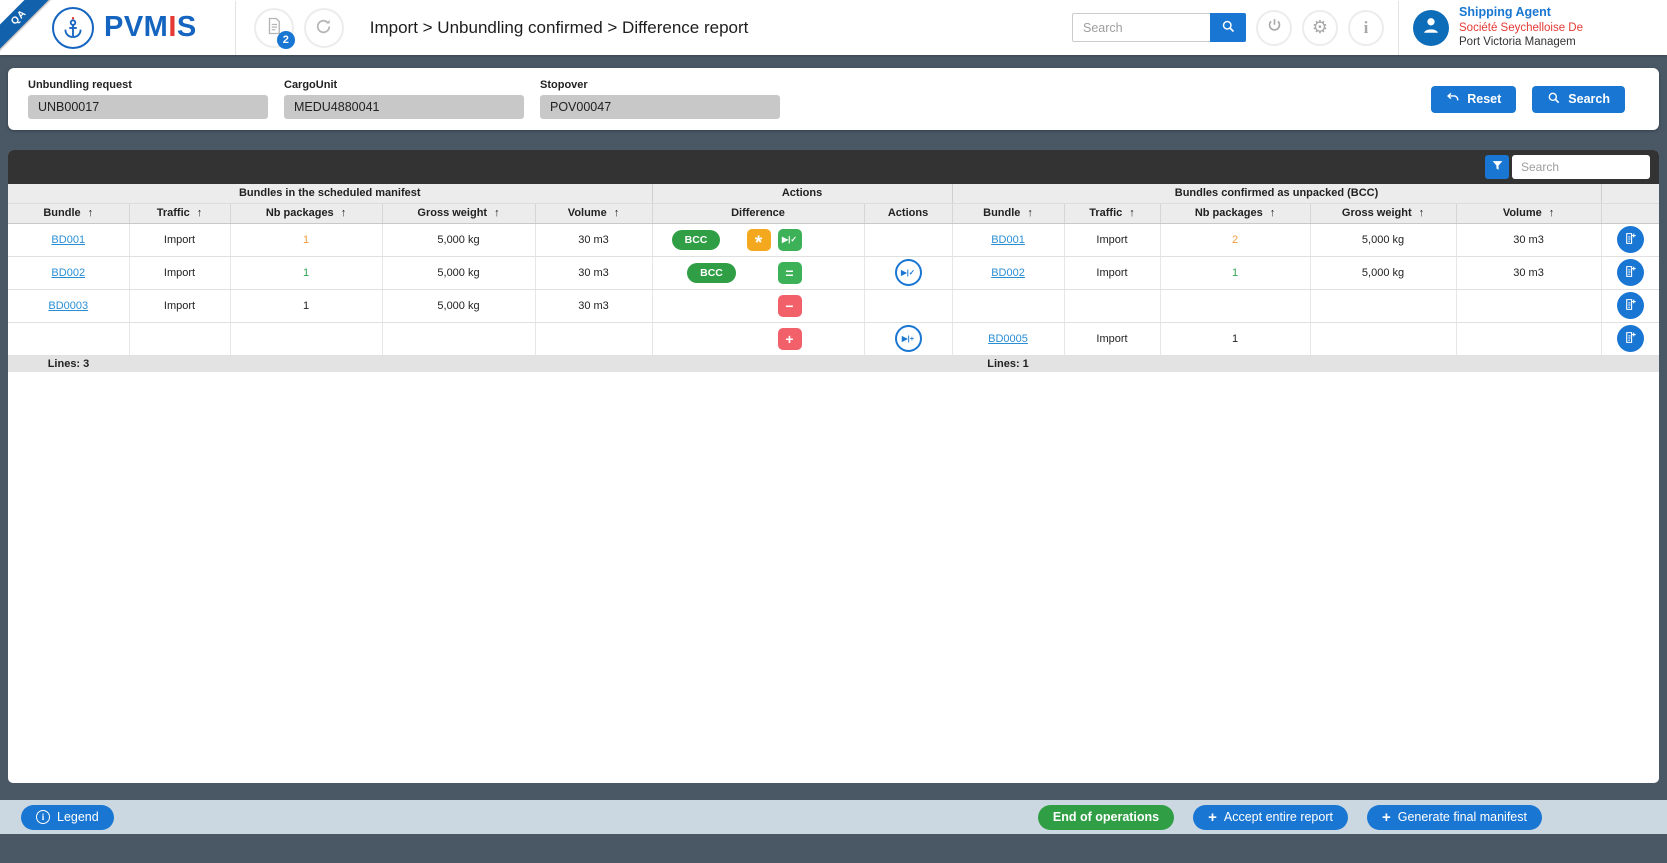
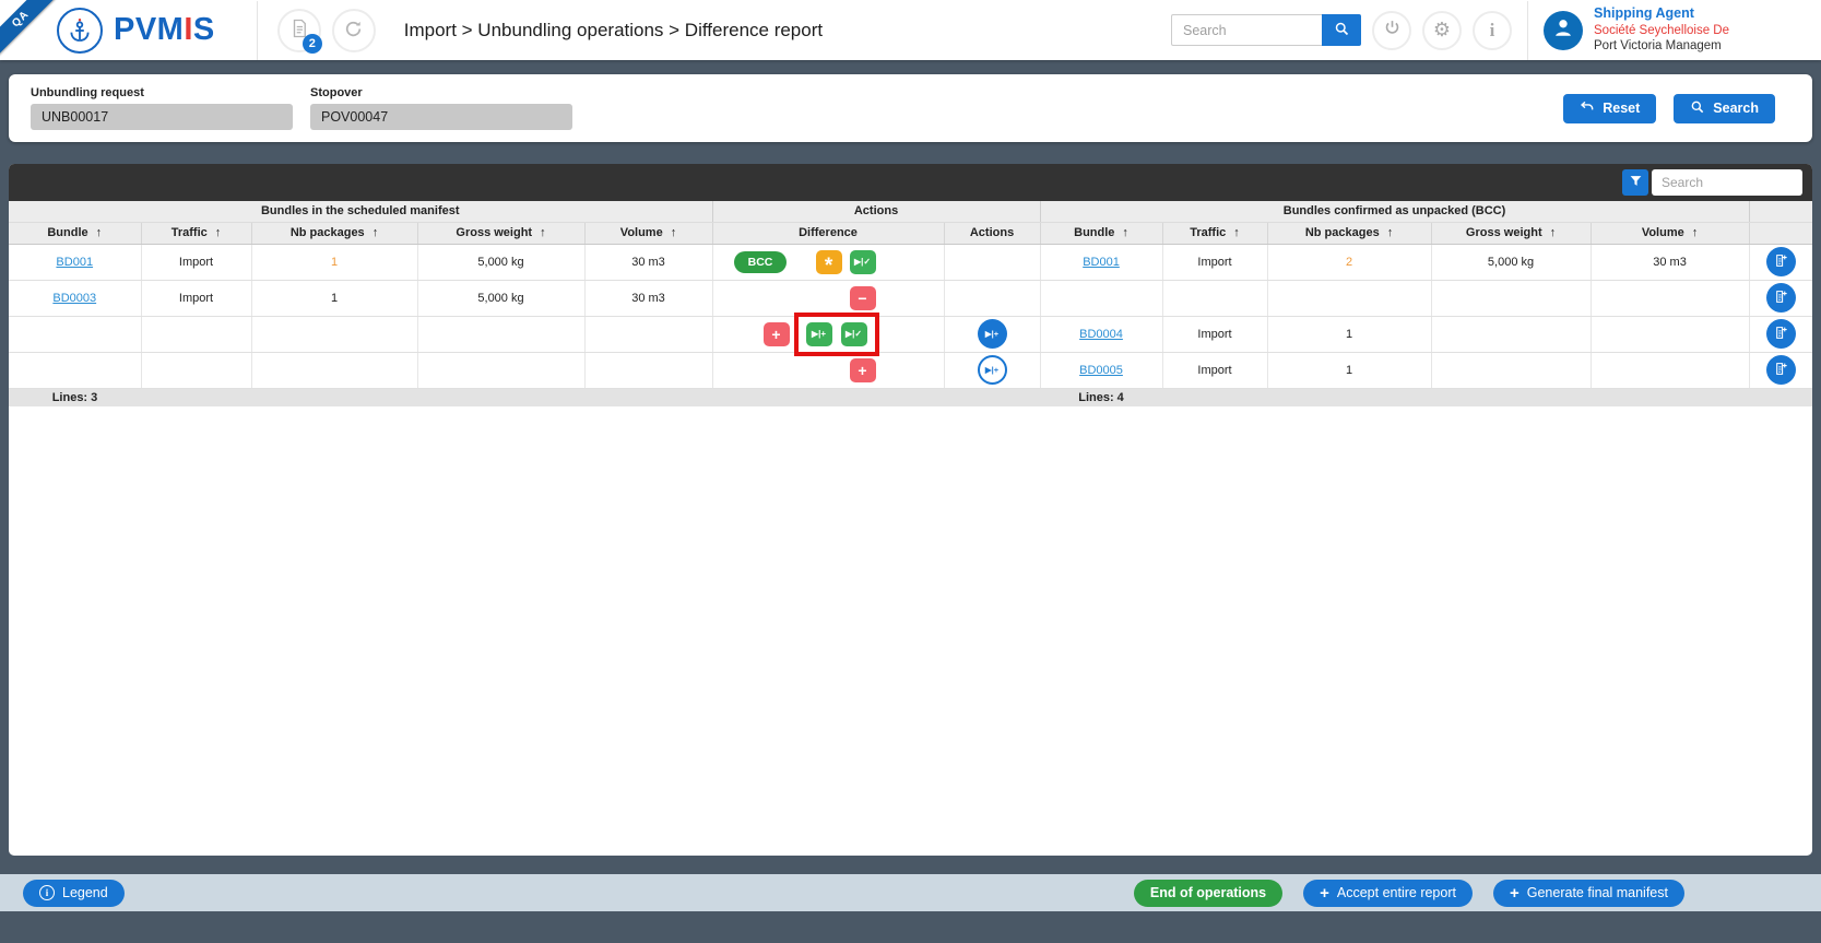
  PVMIS
  2
- Import > Unbundling confirmed > Difference report
+ Import > Unbundling operations > Difference report
  Search
  ⚙
  i
  Shipping Agent
  Société Seychelloise De
  Port Victoria Managem
  Unbundling request
  UNB00017
- CargoUnit
- MEDU4880041
  Stopover
  POV00047
  Reset
  Search
  Search
  Bundles in the scheduled manifest	Actions	Bundles confirmed as unpacked (BCC)
  Bundle ↑	Traffic ↑	Nb packages ↑	Gross weight ↑	Volume ↑	Difference	Actions	Bundle ↑	Traffic ↑	Nb packages ↑	Gross weight ↑	Volume ↑
  BD001	Import	1	5,000 kg	30 m3	BCC * ▶|✓		BD001	Import	2	5,000 kg	30 m3
- BD002	Import	1	5,000 kg	30 m3	BCC =	▶|✓	BD002	Import	1	5,000 kg	30 m3
  BD0003	Import	1	5,000 kg	30 m3	−
+ 					+ ▶|+ ▶|✓	▶|+	BD0004	Import	1
  					+	▶|+	BD0005	Import	1
- Lines: 3		Lines: 1
+ Lines: 3		Lines: 4
  i
  Legend
  End of operations
  +
  Accept entire report
  +
  Generate final manifest
